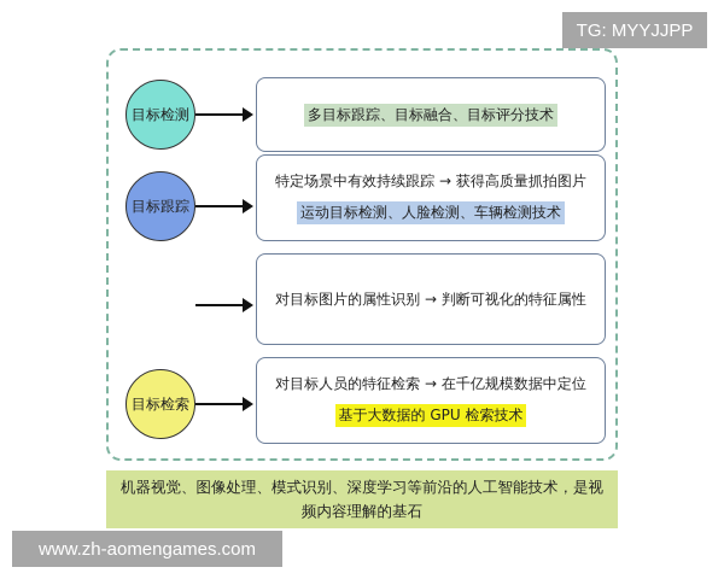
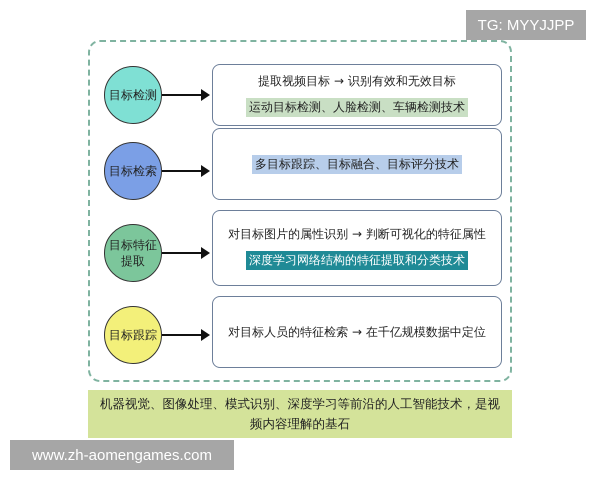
  目标检测
+ 提取视频目标 → 识别有效和无效目标
- 多目标跟踪、目标融合、目标评分技术
+ 运动目标检测、人脸检测、车辆检测技术
- 目标跟踪
+ 目标检索
- 特定场景中有效持续跟踪 → 获得高质量抓拍图片
- 运动目标检测、人脸检测、车辆检测技术
+ 多目标跟踪、目标融合、目标评分技术
+ 目标特征
+ 提取
  对目标图片的属性识别 → 判断可视化的特征属性
+ 深度学习网络结构的特征提取和分类技术
- 目标检索
+ 目标跟踪
  对目标人员的特征检索 → 在千亿规模数据中定位
- 基于大数据的 GPU 检索技术
  机器视觉、图像处理、模式识别、深度学习等前沿的人工智能技术，是视频内容理解的基石
  TG: MYYJJPP
  www.zh-aomengames.com
